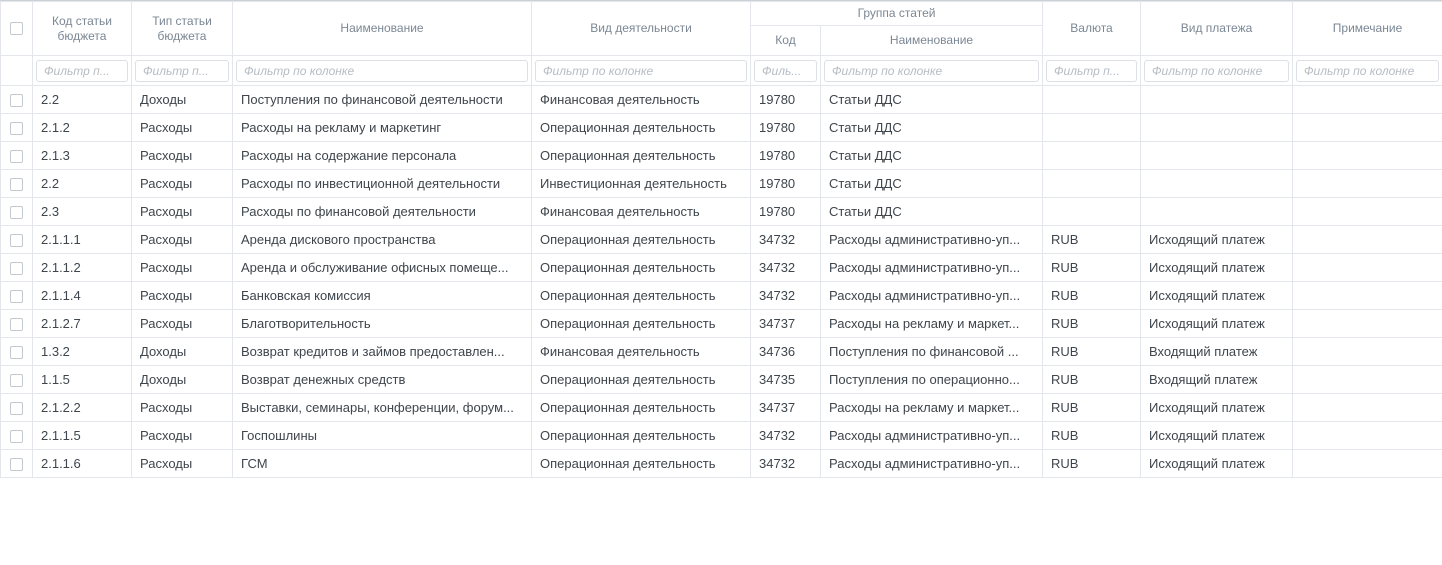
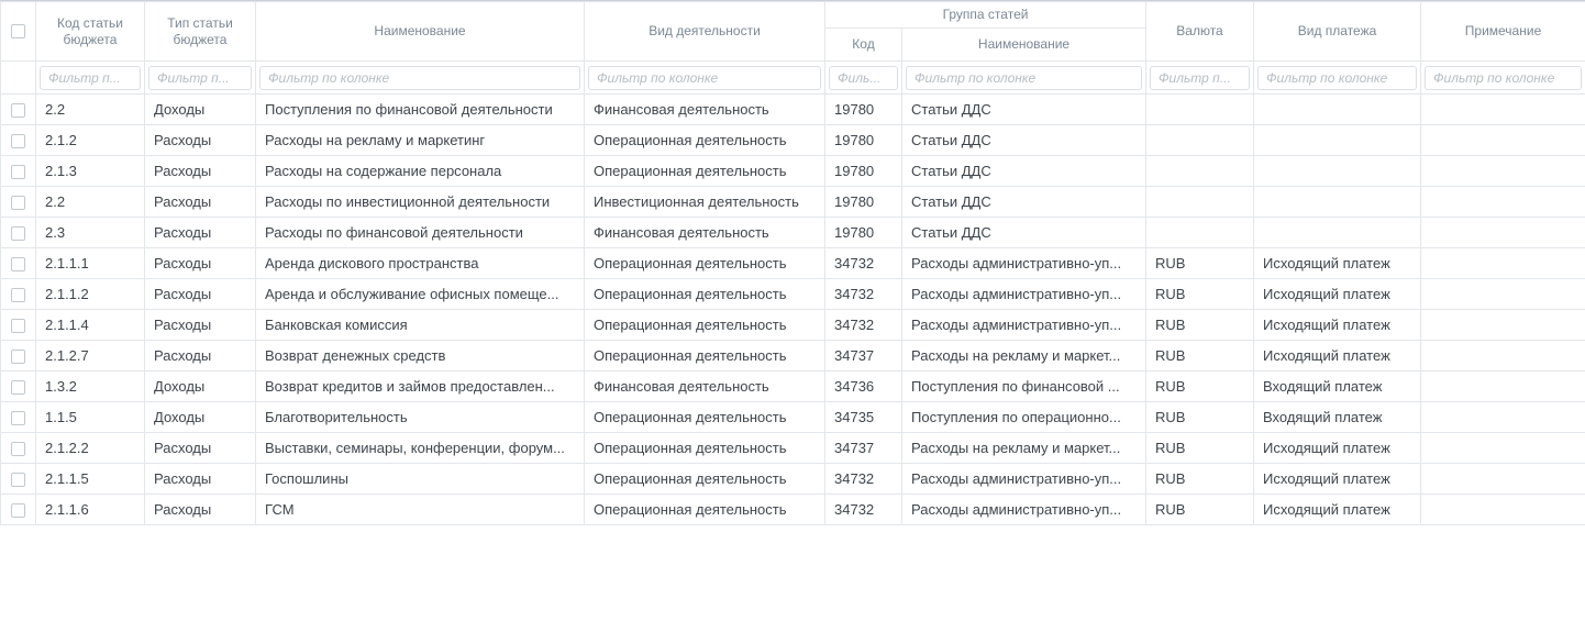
  	Код статьи бюджета	Тип статьи бюджета	Наименование	Вид деятельности	Группа статей	Валюта	Вид платежа	Примечание
  Код	Наименование
  	Фильтр п...	Фильтр п...	Фильтр по колонке	Фильтр по колонке	Филь...	Фильтр по колонке	Фильтр п...	Фильтр по колонке	Фильтр по колонке
  	2.2	Доходы	Поступления по финансовой деятельности	Финансовая деятельность	19780	Статьи ДДС
  	2.1.2	Расходы	Расходы на рекламу и маркетинг	Операционная деятельность	19780	Статьи ДДС
  	2.1.3	Расходы	Расходы на содержание персонала	Операционная деятельность	19780	Статьи ДДС
  	2.2	Расходы	Расходы по инвестиционной деятельности	Инвестиционная деятельность	19780	Статьи ДДС
  	2.3	Расходы	Расходы по финансовой деятельности	Финансовая деятельность	19780	Статьи ДДС
  	2.1.1.1	Расходы	Аренда дискового пространства	Операционная деятельность	34732	Расходы административно-уп...	RUB	Исходящий платеж
  	2.1.1.2	Расходы	Аренда и обслуживание офисных помеще...	Операционная деятельность	34732	Расходы административно-уп...	RUB	Исходящий платеж
  	2.1.1.4	Расходы	Банковская комиссия	Операционная деятельность	34732	Расходы административно-уп...	RUB	Исходящий платеж
- 	2.1.2.7	Расходы	Благотворительность	Операционная деятельность	34737	Расходы на рекламу и маркет...	RUB	Исходящий платеж
+ 	2.1.2.7	Расходы	Возврат денежных средств	Операционная деятельность	34737	Расходы на рекламу и маркет...	RUB	Исходящий платеж
  	1.3.2	Доходы	Возврат кредитов и займов предоставлен...	Финансовая деятельность	34736	Поступления по финансовой ...	RUB	Входящий платеж
- 	1.1.5	Доходы	Возврат денежных средств	Операционная деятельность	34735	Поступления по операционно...	RUB	Входящий платеж
+ 	1.1.5	Доходы	Благотворительность	Операционная деятельность	34735	Поступления по операционно...	RUB	Входящий платеж
  	2.1.2.2	Расходы	Выставки, семинары, конференции, форум...	Операционная деятельность	34737	Расходы на рекламу и маркет...	RUB	Исходящий платеж
  	2.1.1.5	Расходы	Госпошлины	Операционная деятельность	34732	Расходы административно-уп...	RUB	Исходящий платеж
  	2.1.1.6	Расходы	ГСМ	Операционная деятельность	34732	Расходы административно-уп...	RUB	Исходящий платеж
